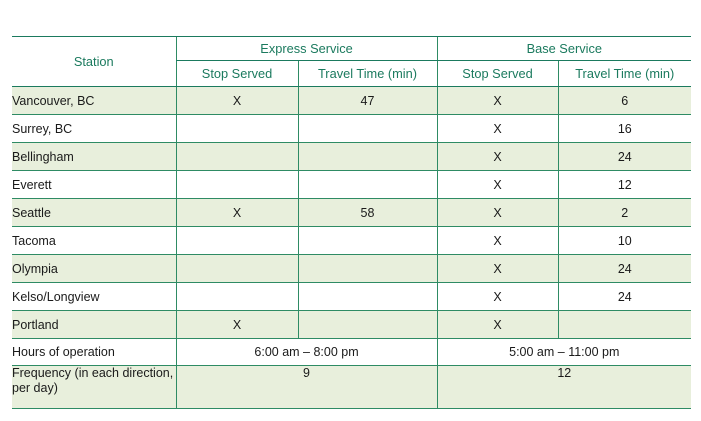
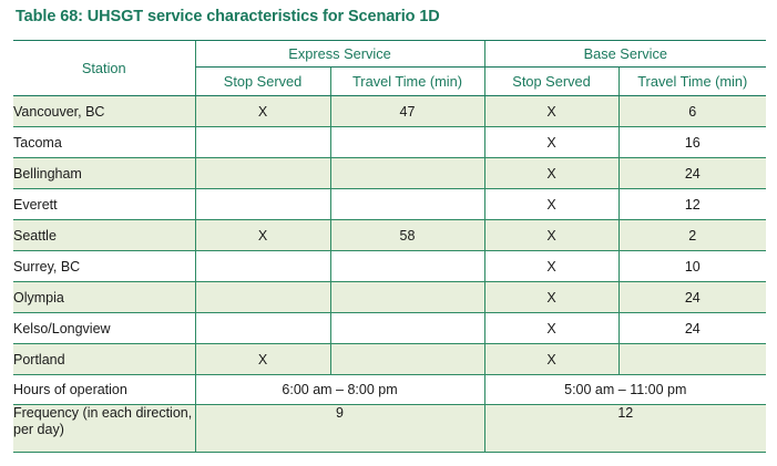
+ Table 68: UHSGT service characteristics for Scenario 1D
  Station	Express Service	Base Service
  Stop Served	Travel Time (min)	Stop Served	Travel Time (min)
  Vancouver, BC	X	47	X	6
- Surrey, BC			X	16
+ Tacoma			X	16
  Bellingham			X	24
  Everett			X	12
  Seattle	X	58	X	2
- Tacoma			X	10
+ Surrey, BC			X	10
  Olympia			X	24
  Kelso/Longview			X	24
  Portland	X		X
  Hours of operation	6:00 am – 8:00 pm	5:00 am – 11:00 pm
  Frequency (in each direction, per day)	9	12
